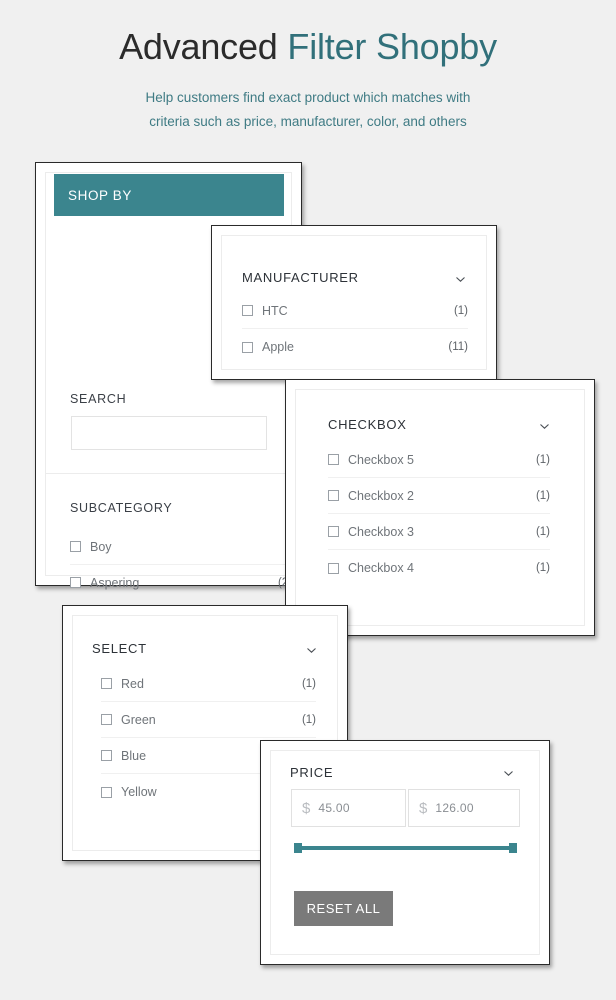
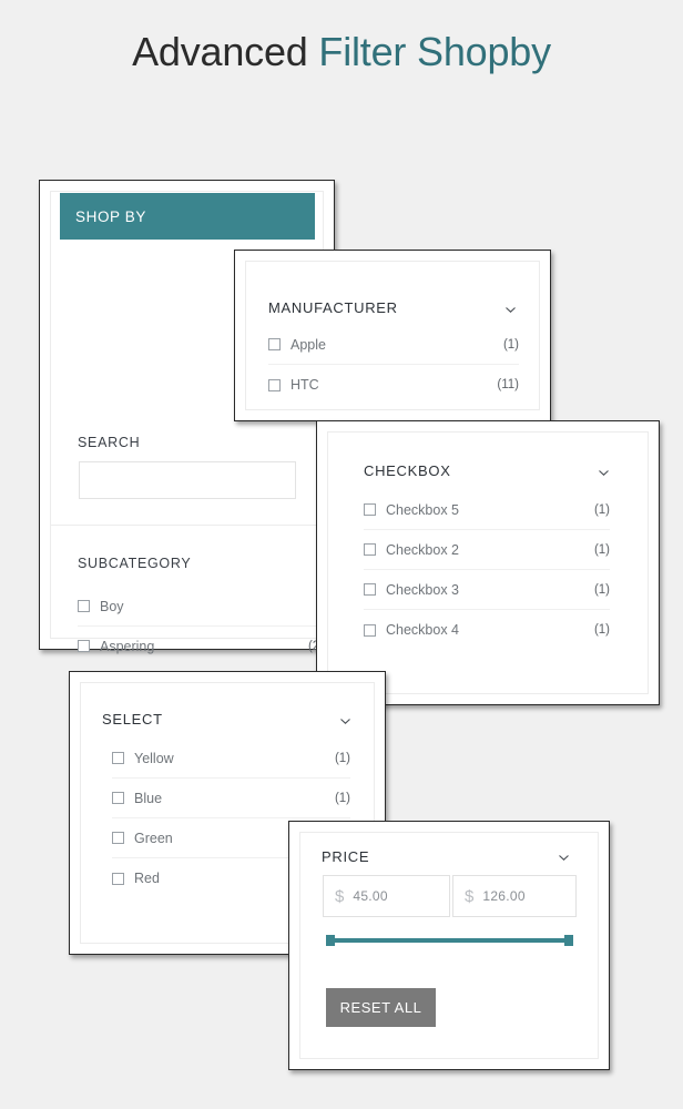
  Advanced Filter Shopby
- Help customers find exact product which matches with
- criteria such as price, manufacturer, color, and others
  SHOP BY
  SEARCH
  SUBCATEGORY
  Boy
  Aspering
  MANUFACTURER
- HTC
+ Apple
  (1)
- Apple
+ HTC
  (11)
  CHECKBOX
  Checkbox 5
  (1)
  Checkbox 2
  (1)
  Checkbox 3
  (1)
  Checkbox 4
  (1)
  SELECT
- Red
+ Yellow
  (1)
- Green
+ Blue
  (1)
- Blue
+ Green
- Yellow
+ Red
  PRICE
  $
  45.00
  $
  126.00
  RESET ALL
